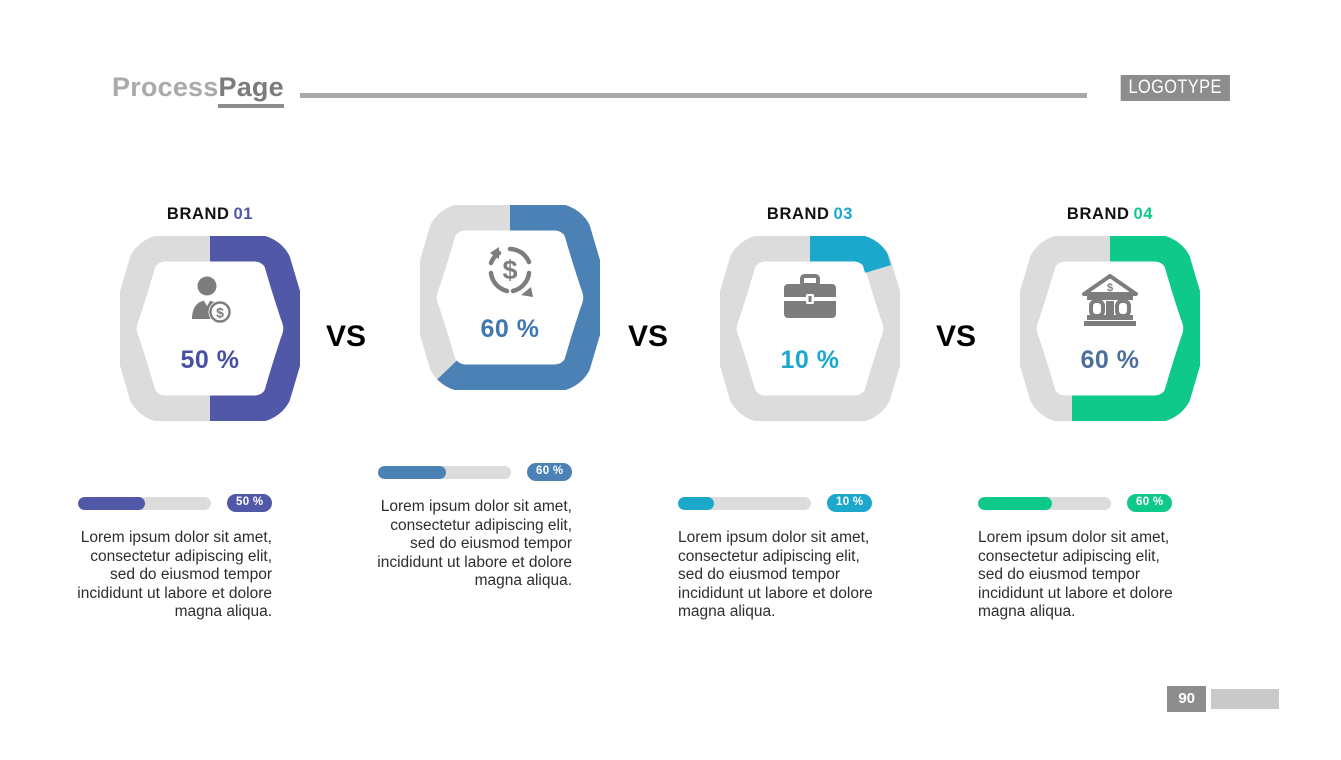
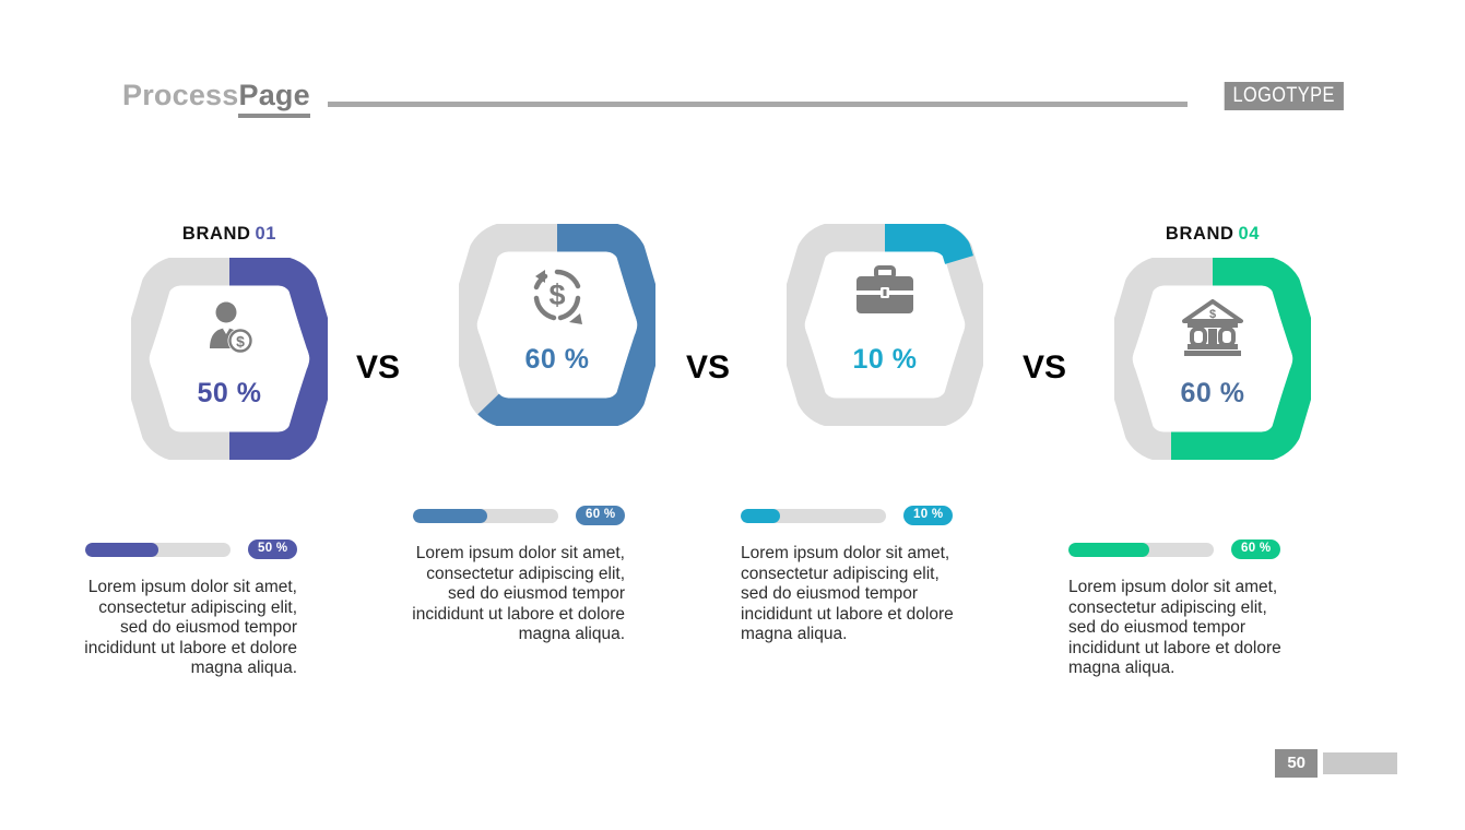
  ProcessPage
  LOGOTYPE
  BRAND 01
  $
  50 %
  50 %
  Lorem ipsum dolor sit amet, consectetur adipiscing elit, sed do eiusmod tempor incididunt ut labore et dolore magna aliqua.
  $
  60 %
  60 %
  Lorem ipsum dolor sit amet, consectetur adipiscing elit, sed do eiusmod tempor incididunt ut labore et dolore magna aliqua.
- BRAND 03
  10 %
  10 %
  Lorem ipsum dolor sit amet, consectetur adipiscing elit, sed do eiusmod tempor incididunt ut labore et dolore magna aliqua.
  BRAND 04
  $
  60 %
  60 %
  Lorem ipsum dolor sit amet, consectetur adipiscing elit, sed do eiusmod tempor incididunt ut labore et dolore magna aliqua.
  VS
  VS
  VS
- 90
+ 50
